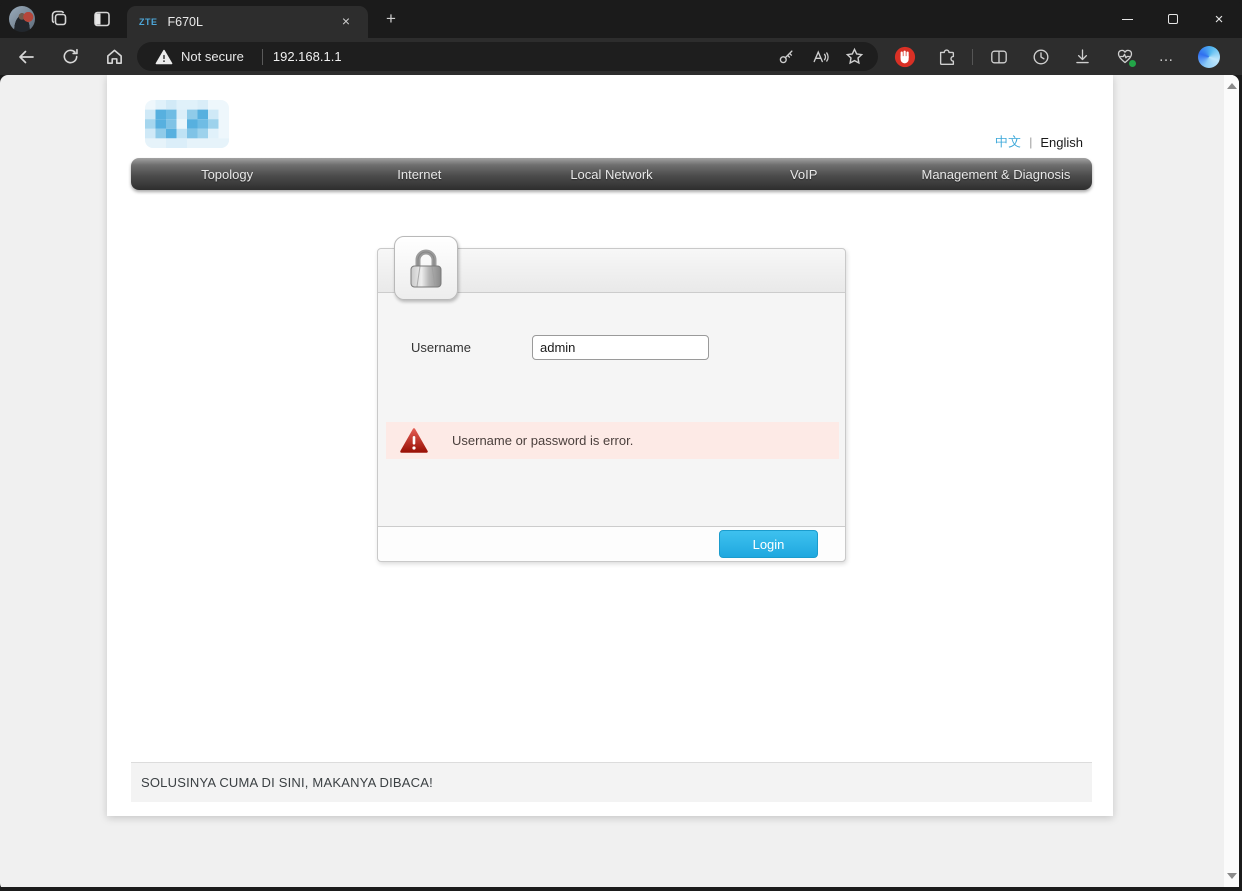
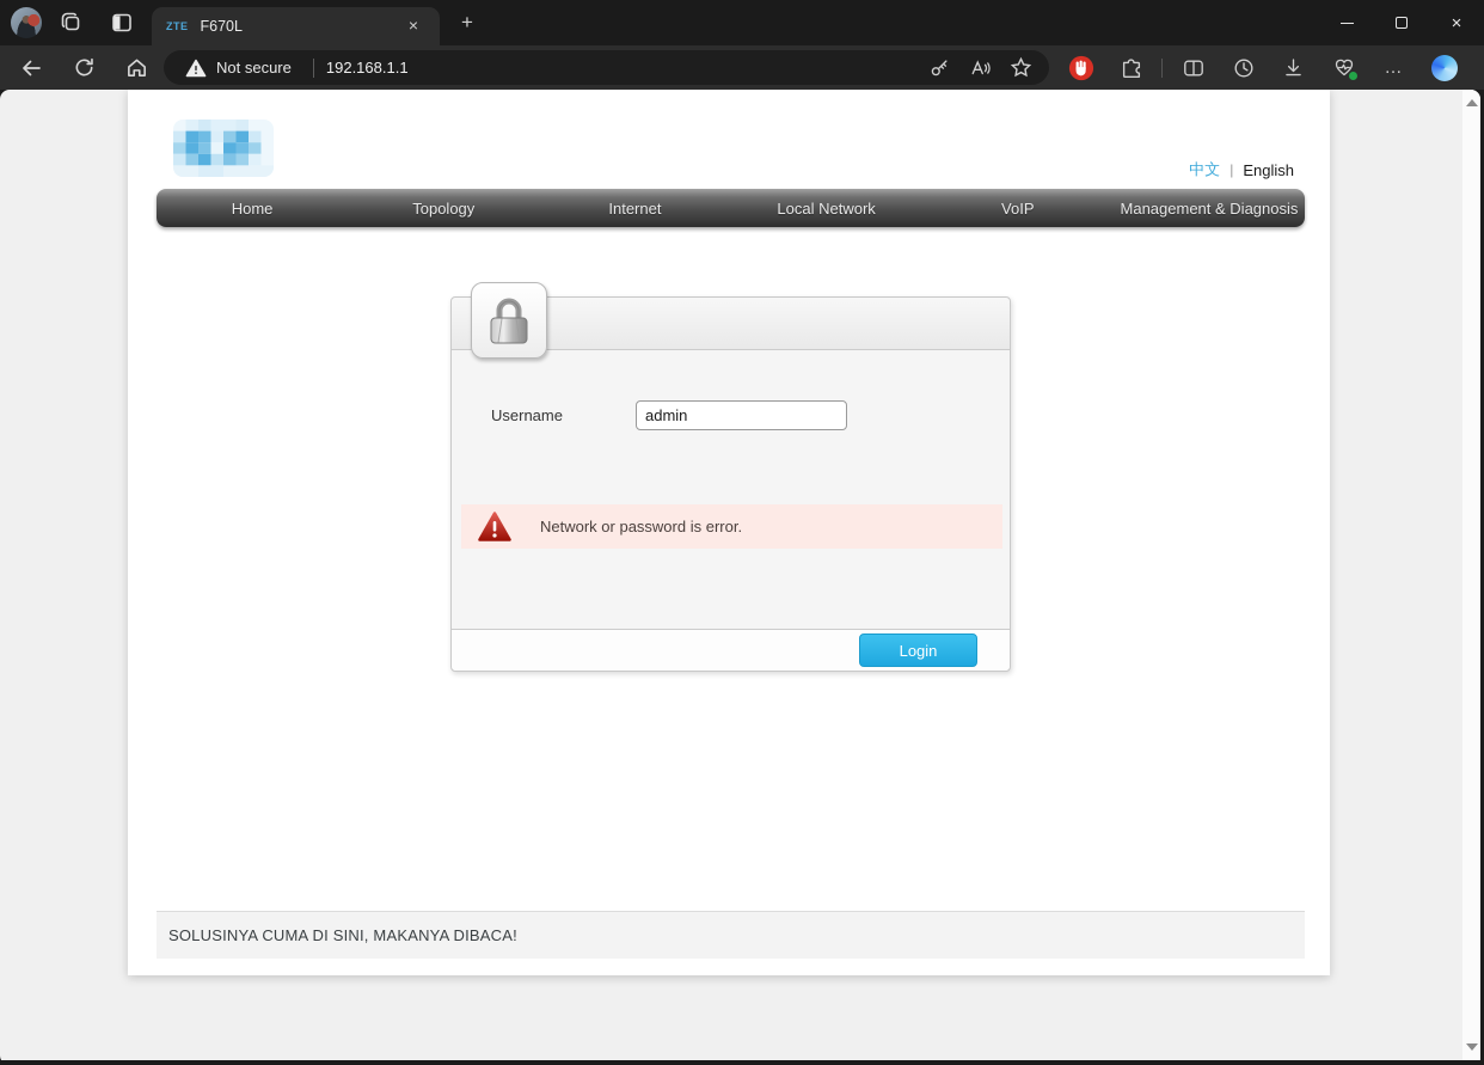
  ZTE
  F670L
  ×
  +
  ×
  Not secure
  192.168.1.1
  …
  中文
  |
  English
+ Home
  Topology
  Internet
  Local Network
  VoIP
  Management & Diagnosis
  Username
  admin
- Username or password is error.
+ Network or password is error.
  Login
  SOLUSINYA CUMA DI SINI, MAKANYA DIBACA!
